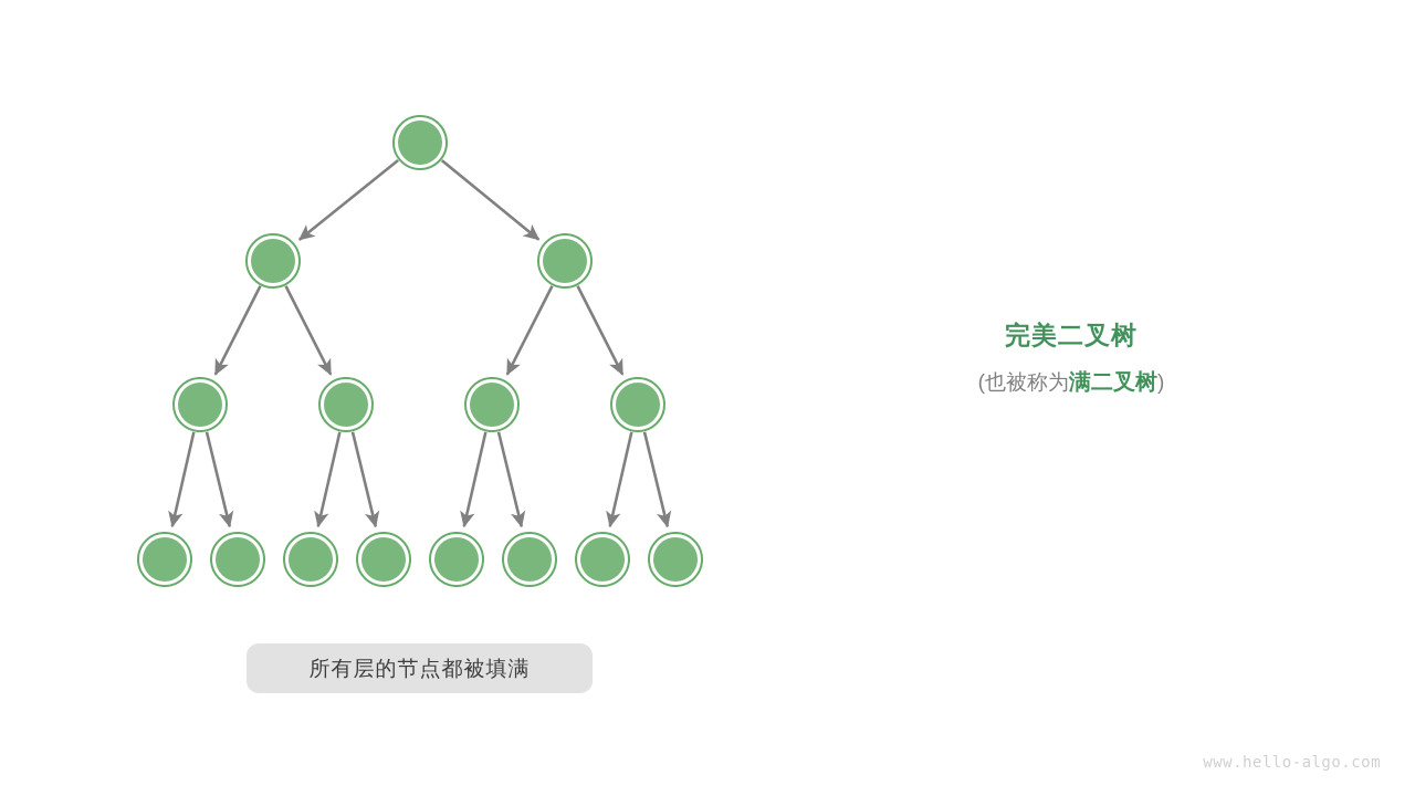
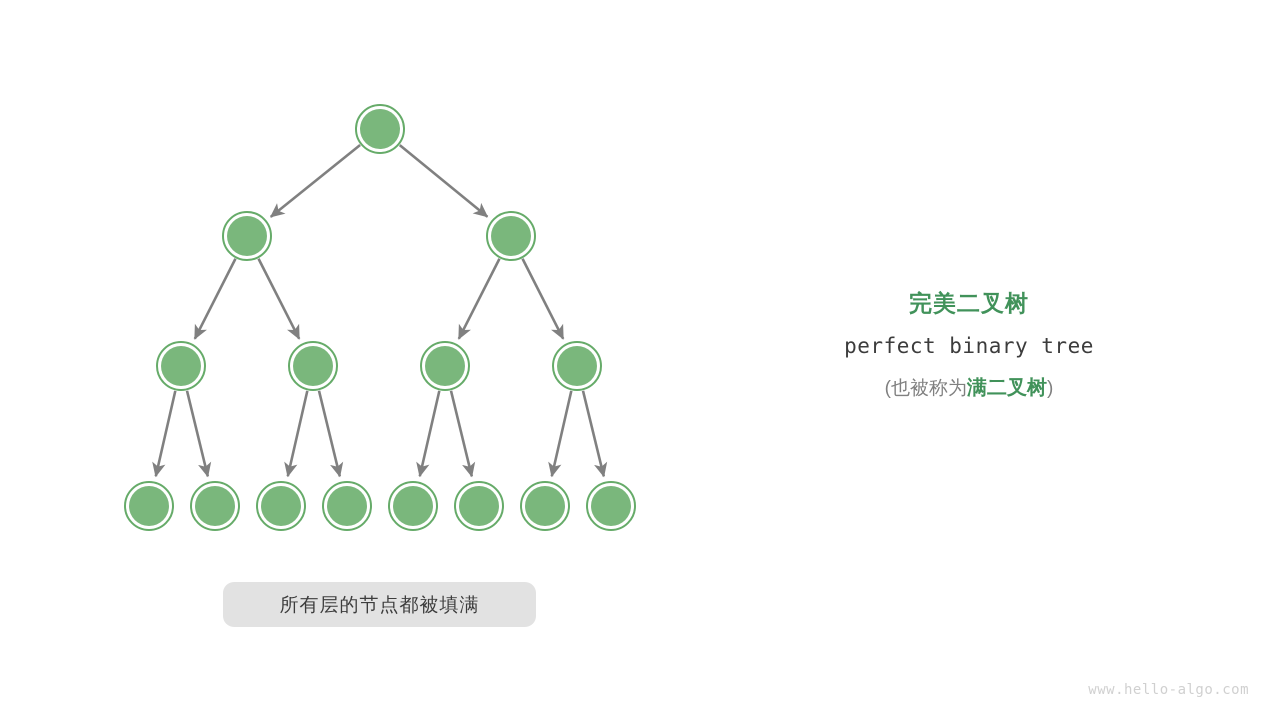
  完美二叉树
+ perfect binary tree
  (也被称为满二叉树)
  所有层的节点都被填满
  www.hello-algo.com
